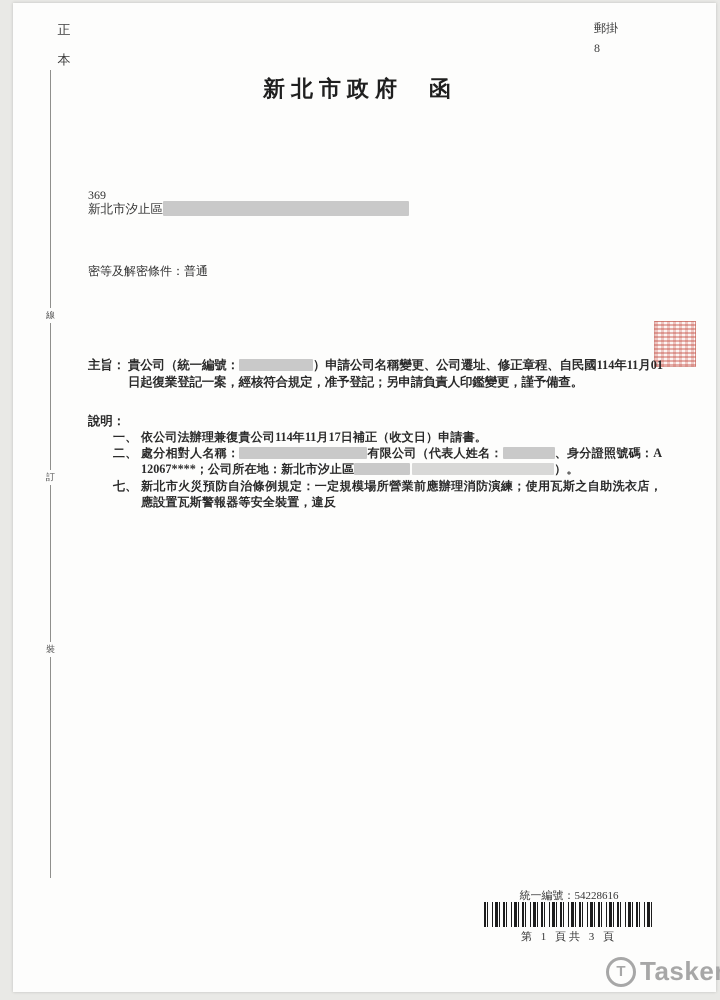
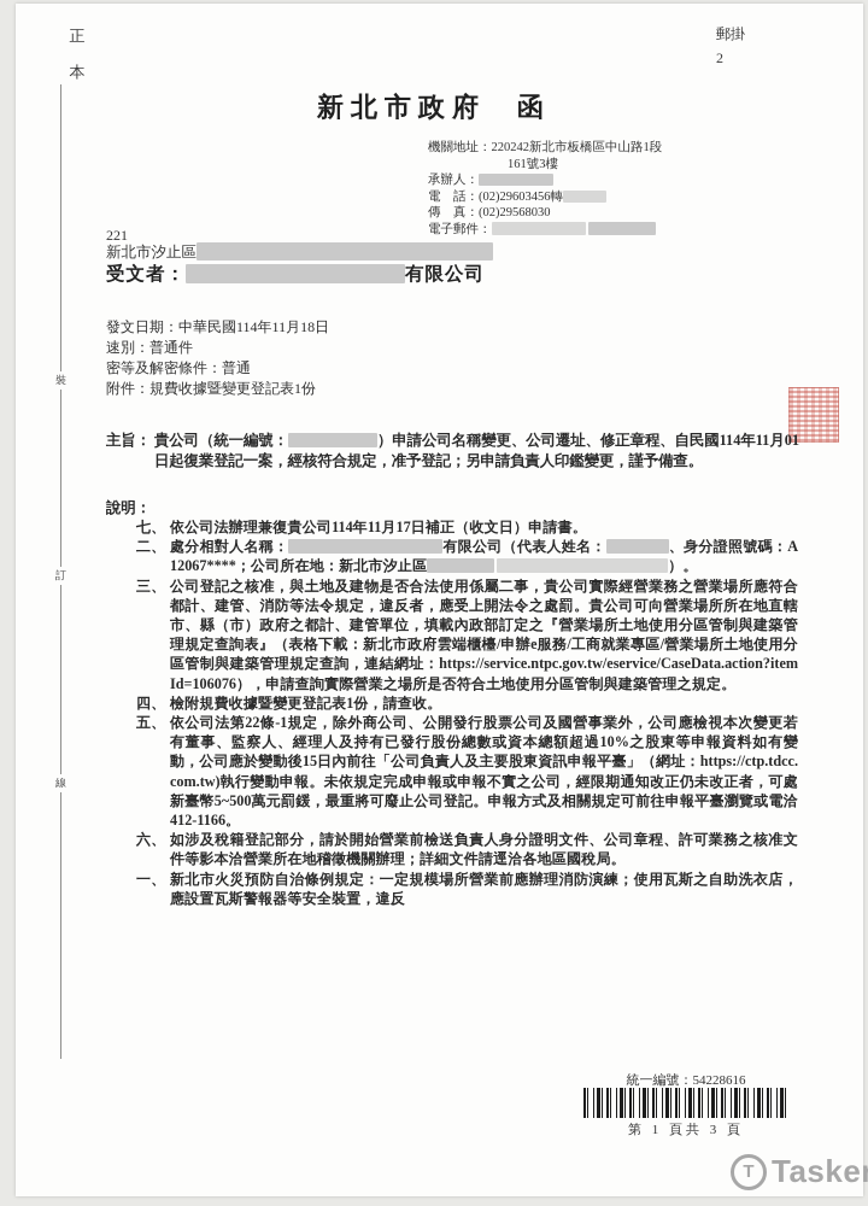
  正本
  郵掛
- 8
+ 2
  新北市政府 函
- 線
+ 裝
  訂
- 裝
+ 線
+ 機關地址：220242新北市板橋區中山路1段
+ 161號3樓
+ 承辦人：
+ 電 話：(02)29603456轉
+ 傳 真：(02)29568030
+ 電子郵件：
- 369
+ 221
  新北市汐止區
+ 受文者： 有限公司
+ 發文日期：中華民國114年11月18日
+ 速別：普通件
  密等及解密條件：普通
+ 附件：規費收據暨變更登記表1份
  主旨：
  貴公司（統一編號： ）申請公司名稱變更、公司遷址、修正章程、自民國114年11月01日起復業登記一案，經核符合規定，准予登記；另申請負責人印鑑變更，謹予備查。
  說明：
- 一、
+ 七、
  依公司法辦理兼復貴公司114年11月17日補正（收文日）申請書。
  二、
  處分相對人名稱： 有限公司（代表人姓名： 、身分證照號碼：A12067****；公司所在地：新北市汐止區 ）。
+ 三、
+ 公司登記之核准，與土地及建物是否合法使用係屬二事，貴公司實際經營業務之營業場所應符合都計、建管、消防等法令規定，違反者，應受上開法令之處罰。貴公司可向營業場所所在地直轄市、縣（市）政府之都計、建管單位，填載內政部訂定之『營業場所土地使用分區管制與建築管理規定查詢表』（表格下載：新北市政府雲端櫃檯/申辦e服務/工商就業專區/營業場所土地使用分區管制與建築管理規定查詢，連結網址：https://service.ntpc.gov.tw/eservice/CaseData.action?itemId=106076），申請查詢實際營業之場所是否符合土地使用分區管制與建築管理之規定。
+ 四、
+ 檢附規費收據暨變更登記表1份，請查收。
+ 五、
+ 依公司法第22條-1規定，除外商公司、公開發行股票公司及國營事業外，公司應檢視本次變更若有董事、監察人、經理人及持有已發行股份總數或資本總額超過10%之股東等申報資料如有變動，公司應於變動後15日內前往「公司負責人及主要股東資訊申報平臺」（網址：https://ctp.tdcc.com.tw)執行變動申報。未依規定完成申報或申報不實之公司，經限期通知改正仍未改正者，可處新臺幣5~500萬元罰鍰，最重將可廢止公司登記。申報方式及相關規定可前往申報平臺瀏覽或電洽412-1166。
+ 六、
+ 如涉及稅籍登記部分，請於開始營業前檢送負責人身分證明文件、公司章程、許可業務之核准文件等影本洽營業所在地稽徵機關辦理；詳細文件請逕洽各地區國稅局。
- 七、
+ 一、
  新北市火災預防自治條例規定：一定規模場所營業前應辦理消防演練；使用瓦斯之自助洗衣店，應設置瓦斯警報器等安全裝置，違反
  統一編號：54228616
  第 1 頁共 3 頁
  T
  Taske
